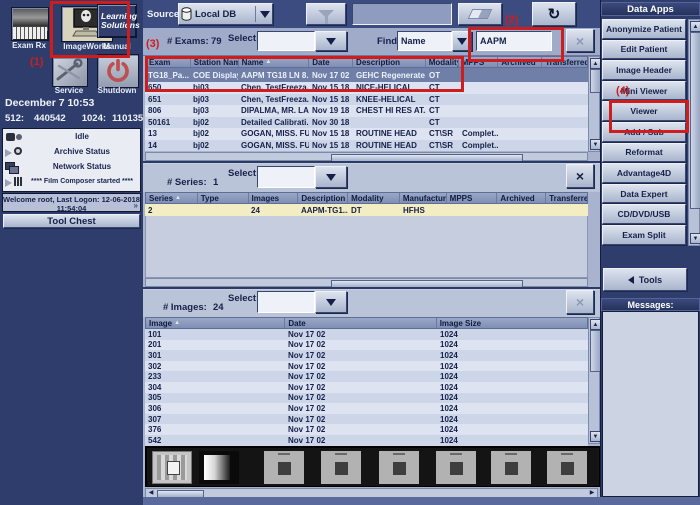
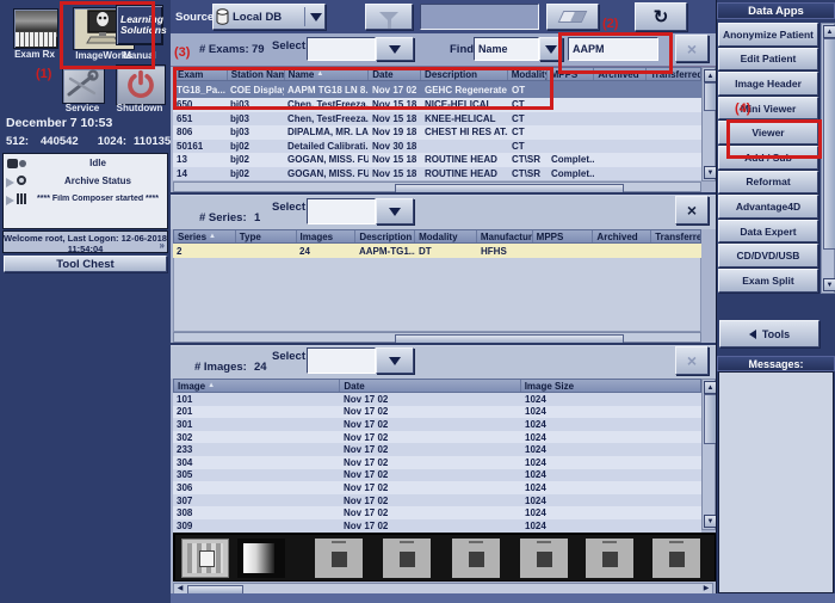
  Exam Rx
  ImageWorks
  Learning
  Solutions
  Manual
  Service
  Shutdown
  December 7 10:53
  512:
  440542
  1024:
  110135
  Idle
  Archive Status
- Network Status
  Welcome root, Last Logon: 12-06-2018
  11:54:04
  »
  Tool Chest
  Source
  Local DB
  ↻
  # Exams:
  79
  Select
  Find
  Name
  AAPM
  ×
  Exam
  Station Nam
  Name
  Date
  Description
  Modalit
  MPPS
  Archived
  Transferred
  TG18_Pa...
  COE Displa
  AAPM TG18 LN 8.
  Nov 17 02
  GEHC Regenerate
  OT
  650
  bj03
  Chen, TestFreeza.
  Nov 15 18
  NICE-HELICAL
  CT
  651
  bj03
  Chen, TestFreeza.
  Nov 15 18
  KNEE-HELICAL
  CT
  806
  bj03
  DIPALMA, MR. LA
  Nov 19 18
  CHEST HI RES AT.
  CT
  50161
  bj02
  Detailed Calibrati.
  Nov 30 18
  CT
  13
  bj02
  GOGAN, MISS. FU
  Nov 15 18
  ROUTINE HEAD
  CT\SR
  Complet..
  14
  bj02
  GOGAN, MISS. FU
  Nov 15 18
  ROUTINE HEAD
  CT\SR
  Complet..
  # Series:
  1
  Select
  ×
  Series
  Type
  Images
  Description
  Modality
  Manufactur
  MPPS
  Archived
  Transferre
  2
  24
  AAPM-TG1..
  DT
  HFHS
  # Images:
  24
  Select
  ×
  Image
  Date
  Image Size
  101
  Nov 17 02
  1024
  201
  Nov 17 02
  1024
  301
  Nov 17 02
  1024
  302
  Nov 17 02
  1024
  233
  Nov 17 02
  1024
  304
  Nov 17 02
  1024
  305
  Nov 17 02
  1024
  306
  Nov 17 02
  1024
  307
  Nov 17 02
  1024
- 376
+ 308
  Nov 17 02
  1024
- 542
+ 309
  Nov 17 02
  1024
  Data Apps
  Anonymize Patient
  Edit Patient
  Image Header
  Mini Viewer
  Viewer
  Add / Sub
  Reformat
  Advantage4D
  Data Expert
  CD/DVD/USB
  Exam Split
  Tools
  Messages:
  (1)
  (2)
  (3)
  (4)
